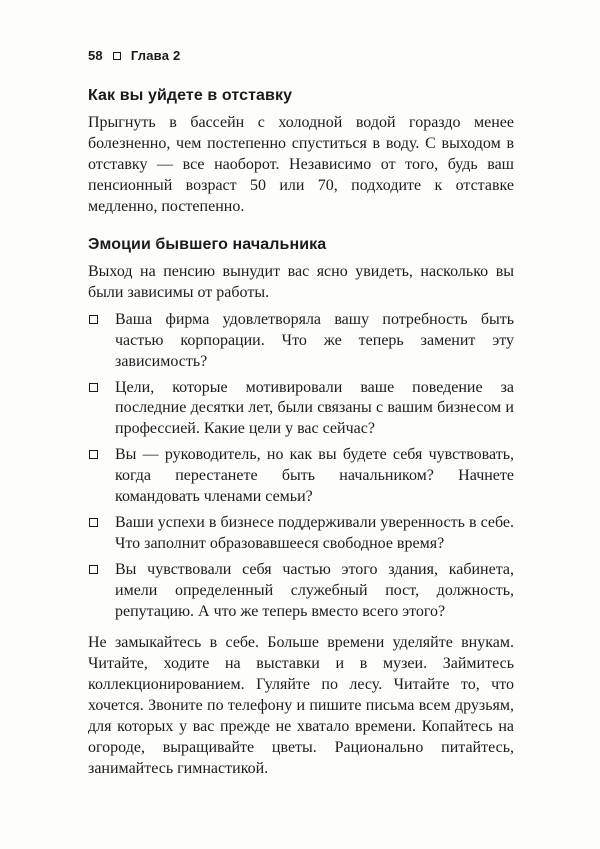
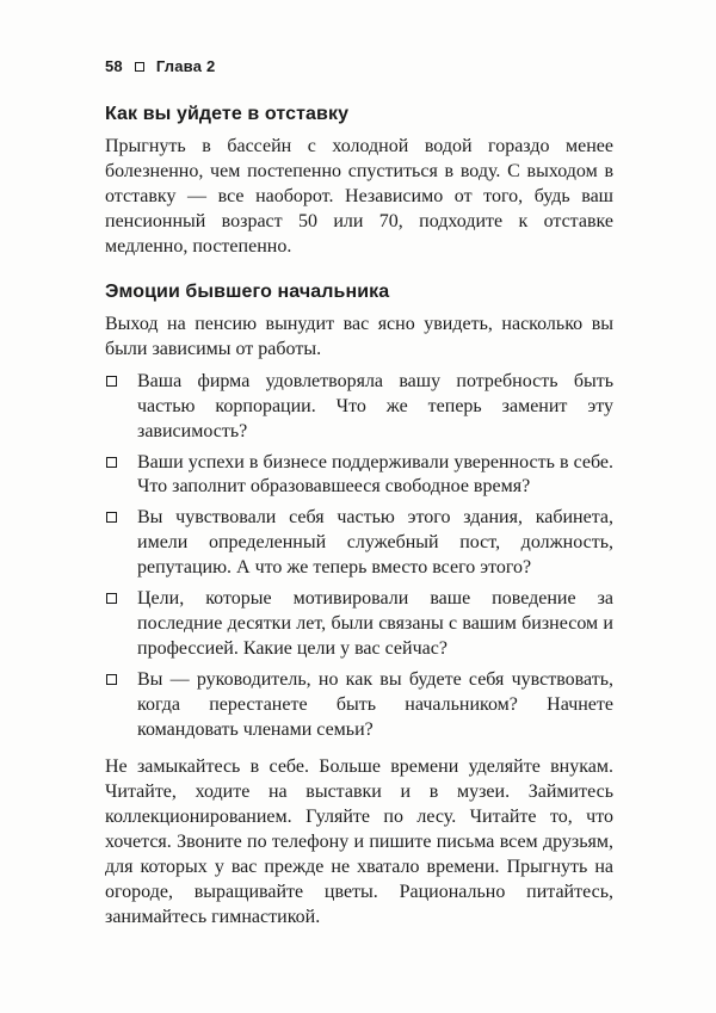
  58
  Глава 2
  Как вы уйдете в отставку
  Прыгнуть в бассейн с холодной водой гораздо менее болезненно, чем постепенно спуститься в воду. С выходом в отставку — все наоборот. Независимо от того, будь ваш пенсионный возраст 50 или 70, подходите к отставке медленно, постепенно.
  Эмоции бывшего начальника
  Выход на пенсию вынудит вас ясно увидеть, насколько вы были зависимы от работы.
  Ваша фирма удовлетворяла вашу потребность быть частью корпорации. Что же теперь заменит эту зависимость?
- Цели, которые мотивировали ваше поведение за последние десятки лет, были связаны с вашим бизнесом и профессией. Какие цели у вас сейчас?
+ Ваши успехи в бизнесе поддерживали уверенность в себе. Что заполнит образовавшееся свободное время?
- Вы — руководитель, но как вы будете себя чувствовать, когда перестанете быть начальником? Начнете командовать членами семьи?
+ Вы чувствовали себя частью этого здания, кабинета, имели определенный служебный пост, должность, репутацию. А что же теперь вместо всего этого?
- Ваши успехи в бизнесе поддерживали уверенность в себе. Что заполнит образовавшееся свободное время?
+ Цели, которые мотивировали ваше поведение за последние десятки лет, были связаны с вашим бизнесом и профессией. Какие цели у вас сейчас?
- Вы чувствовали себя частью этого здания, кабинета, имели определенный служебный пост, должность, репутацию. А что же теперь вместо всего этого?
+ Вы — руководитель, но как вы будете себя чувствовать, когда перестанете быть начальником? Начнете командовать членами семьи?
- Не замыкайтесь в себе. Больше времени уделяйте внукам. Читайте, ходите на выставки и в музеи. Займитесь коллекционированием. Гуляйте по лесу. Читайте то, что хочется. Звоните по телефону и пишите письма всем друзьям, для которых у вас прежде не хватало времени. Копайтесь на огороде, выращивайте цветы. Рационально питайтесь, занимайтесь гимнастикой.
+ Не замыкайтесь в себе. Больше времени уделяйте внукам. Читайте, ходите на выставки и в музеи. Займитесь коллекционированием. Гуляйте по лесу. Читайте то, что хочется. Звоните по телефону и пишите письма всем друзьям, для которых у вас прежде не хватало времени. Прыгнуть на огороде, выращивайте цветы. Рационально питайтесь, занимайтесь гимнастикой.
